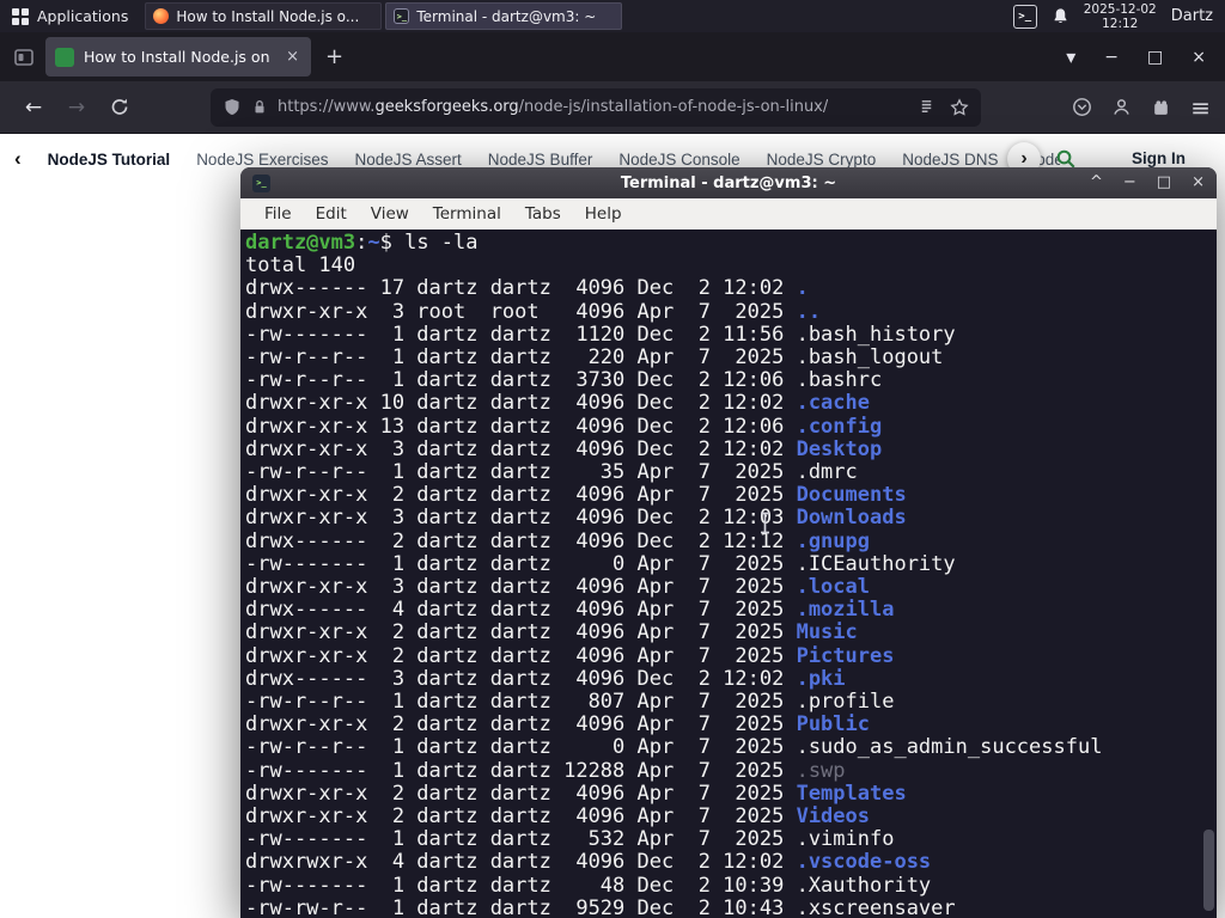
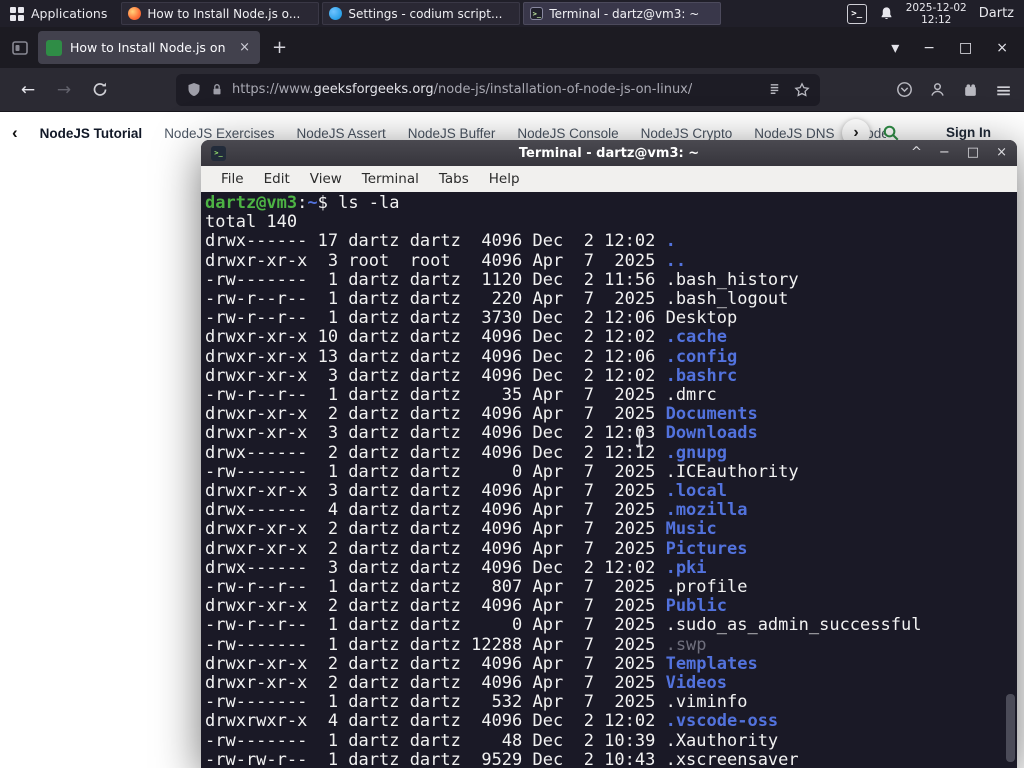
  Applications
  How to Install Node.js o...
+ Settings - codium script...
  >_
  Terminal - dartz@vm3: ~
  >_
  2025-12-02
  12:12
  Dartz
  How to Install Node.js on
  ×
  +
  ▾
  −
  □
  ×
  ←
  →
  https://www.geeksforgeeks.org/node-js/installation-of-node-js-on-linux/
  ≡
  ‹
  NodeJS Tutorial
  NodeJS Exercises
  NodeJS Assert
  NodeJS Buffer
  NodeJS Console
  NodeJS Crypto
  NodeJS DNS
  ›
  Sign In
  >_
  Terminal - dartz@vm3: ~
  ^
  −
  □
  ×
  File
  Edit
  View
  Terminal
  Tabs
  Help
  dartz@vm3:~$ ls -la
  total 140
  drwx------ 17 dartz dartz 4096 Dec 2 12:02 .
  drwxr-xr-x 3 root root 4096 Apr 7 2025 ..
  -rw------- 1 dartz dartz 1120 Dec 2 11:56 .bash_history
  -rw-r--r-- 1 dartz dartz 220 Apr 7 2025 .bash_logout
- -rw-r--r-- 1 dartz dartz 3730 Dec 2 12:06 .bashrc
+ -rw-r--r-- 1 dartz dartz 3730 Dec 2 12:06 Desktop
  drwxr-xr-x 10 dartz dartz 4096 Dec 2 12:02 .cache
  drwxr-xr-x 13 dartz dartz 4096 Dec 2 12:06 .config
- drwxr-xr-x 3 dartz dartz 4096 Dec 2 12:02 Desktop
+ drwxr-xr-x 3 dartz dartz 4096 Dec 2 12:02 .bashrc
  -rw-r--r-- 1 dartz dartz 35 Apr 7 2025 .dmrc
  drwxr-xr-x 2 dartz dartz 4096 Apr 7 2025 Documents
  drwxr-xr-x 3 dartz dartz 4096 Dec 2 12:3 Downloads
  drwx------ 2 dartz dartz 4096 Dec 2 12:12 .gnupg
  -rw------- 1 dartz dartz 0 Apr 7 2025 .ICEauthority
  drwxr-xr-x 3 dartz dartz 4096 Apr 7 2025 .local
  drwx------ 4 dartz dartz 4096 Apr 7 2025 .mozilla
  drwxr-xr-x 2 dartz dartz 4096 Apr 7 2025 Music
  drwxr-xr-x 2 dartz dartz 4096 Apr 7 2025 Pictures
  drwx------ 3 dartz dartz 4096 Dec 2 12:02 .pki
  -rw-r--r-- 1 dartz dartz 807 Apr 7 2025 .profile
  drwxr-xr-x 2 dartz dartz 4096 Apr 7 2025 Public
  -rw-r--r-- 1 dartz dartz 0 Apr 7 2025 .sudo_as_admin_successful
  -rw------- 1 dartz dartz 12288 Apr 7 2025 .swp
  drwxr-xr-x 2 dartz dartz 4096 Apr 7 2025 Templates
  drwxr-xr-x 2 dartz dartz 4096 Apr 7 2025 Videos
  -rw------- 1 dartz dartz 532 Apr 7 2025 .viminfo
  drwxrwxr-x 4 dartz dartz 4096 Dec 2 12:02 .vscode-oss
  -rw------- 1 dartz dartz 48 Dec 2 10:39 .Xauthority
  -rw-rw-r-- 1 dartz dartz 9529 Dec 2 10:43 .xscreensaver
